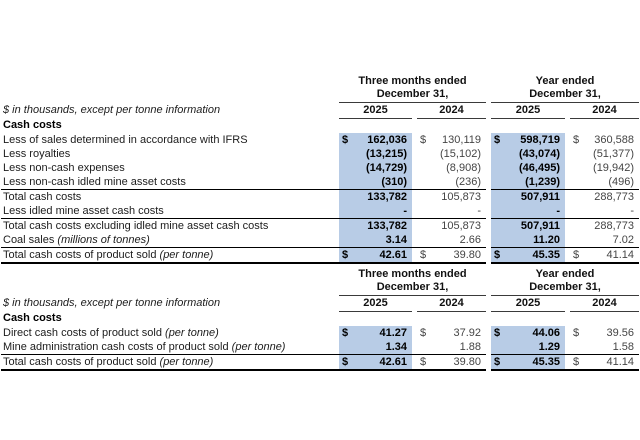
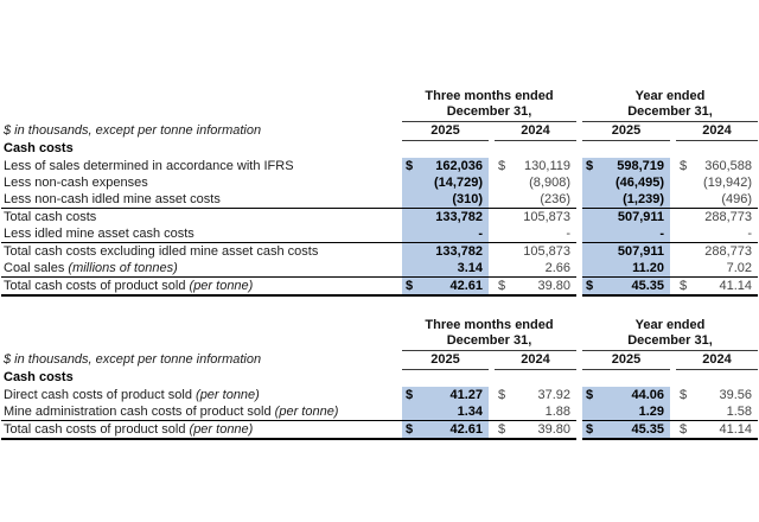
  	Three months ended		Year ended
  	December 31,		December 31,
  $ in thousands, except per tonne information	2025		2024		2025		2024
  Cash costs
  Less of sales determined in accordance with IFRS	$ 162,036		$ 130,119		$ 598,719		$ 360,588
- Less royalties	(13,215)		(15,102)		(43,074)		(51,377)
  Less non-cash expenses	(14,729)		(8,908)		(46,495)		(19,942)
  Less non-cash idled mine asset costs	(310)		(236)		(1,239)		(496)
  Total cash costs	133,782		105,873		507,911		288,773
  Less idled mine asset cash costs	-		-		-		-
  Total cash costs excluding idled mine asset cash costs	133,782		105,873		507,911		288,773
  Coal sales (millions of tonnes)	3.14		2.66		11.20		7.02
  Total cash costs of product sold (per tonne)	$ 42.61		$ 39.80		$ 45.35		$ 41.14
  	Three months ended		Year ended
  	December 31,		December 31,
  $ in thousands, except per tonne information	2025		2024		2025		2024
  Cash costs
  Direct cash costs of product sold (per tonne)	$ 41.27		$ 37.92		$ 44.06		$ 39.56
  Mine administration cash costs of product sold (per tonne)	1.34		1.88		1.29		1.58
  Total cash costs of product sold (per tonne)	$ 42.61		$ 39.80		$ 45.35		$ 41.14
